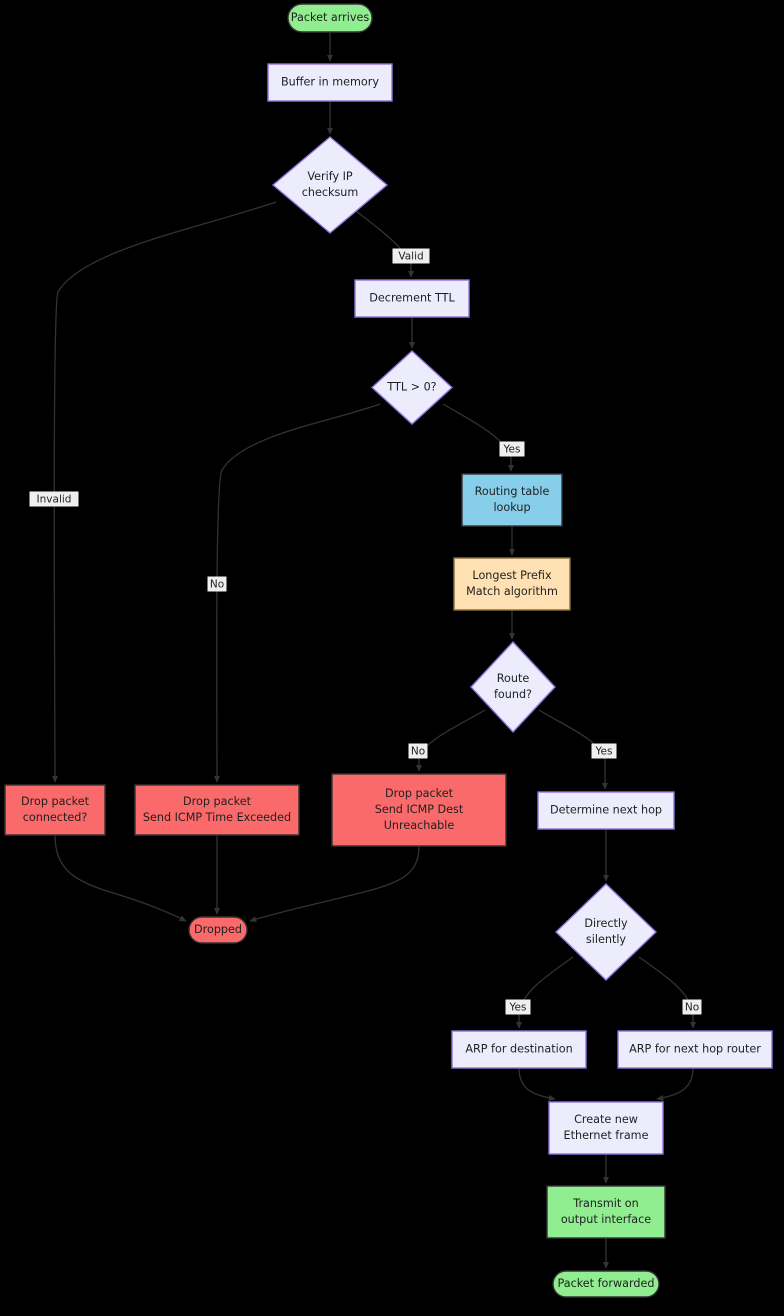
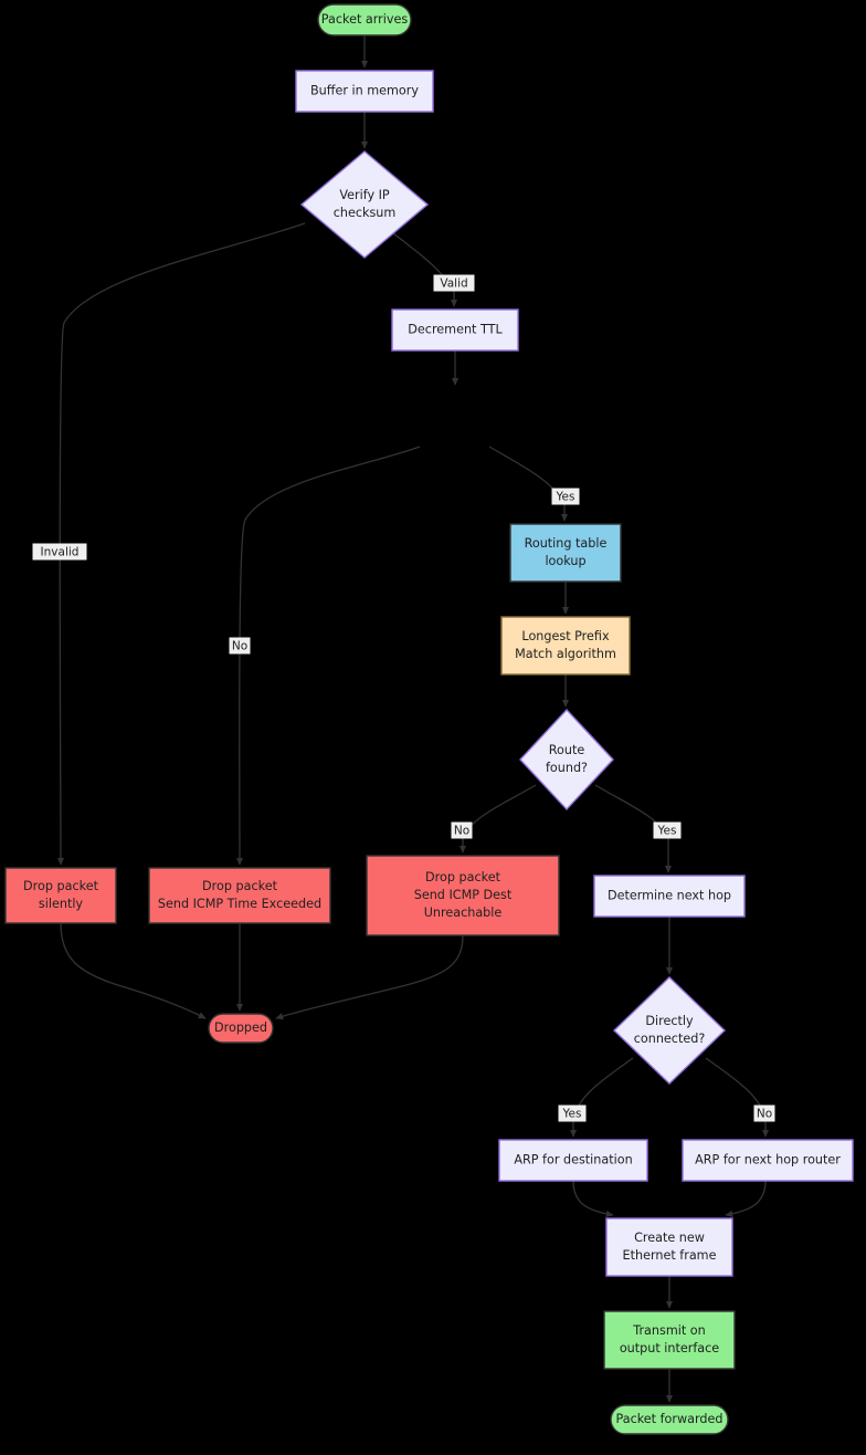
  Packet arrives
  Buffer in memory
  Verify IP
  checksum
  Decrement TTL
- TTL > 0?
  Routing table
  lookup
  Longest Prefix
  Match algorithm
  Route
  found?
  Drop packet
- connected?
+ silently
  Drop packet
  Send ICMP Time Exceeded
  Drop packet
  Send ICMP Dest
  Unreachable
  Determine next hop
  Dropped
  Directly
- silently
+ connected?
  ARP for destination
  ARP for next hop router
  Create new
  Ethernet frame
  Transmit on
  output interface
  Packet forwarded
  Invalid
  Valid
  No
  Yes
  No
  Yes
  Yes
  No
